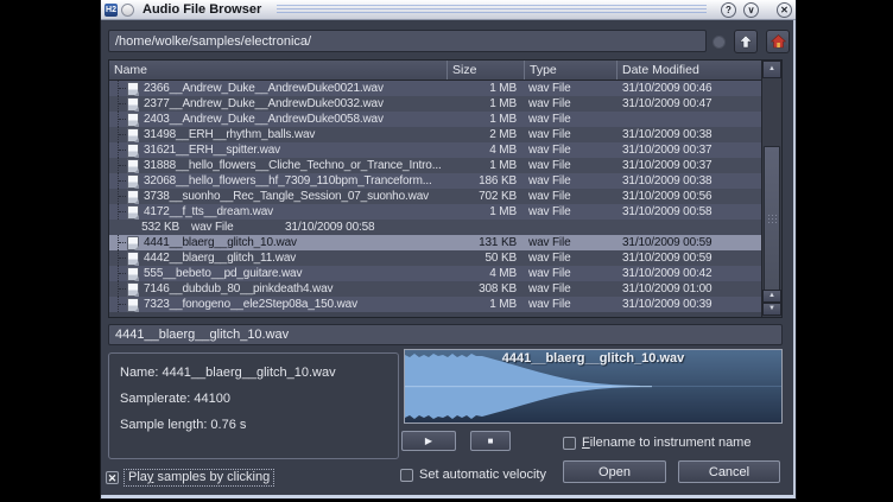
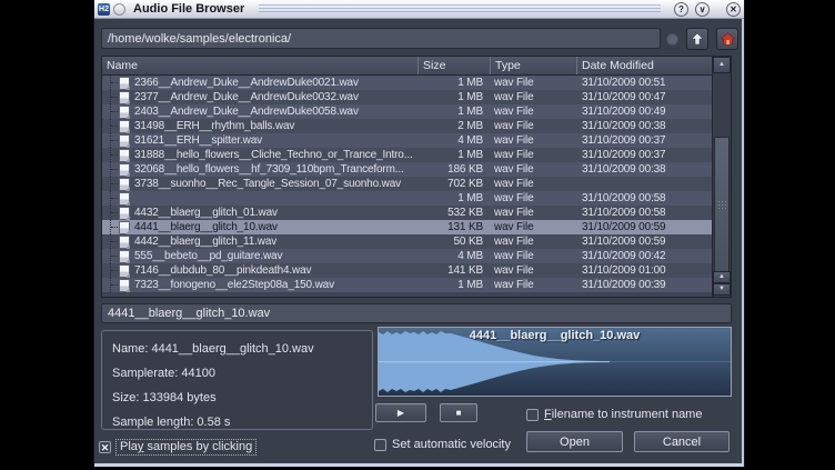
  Audio File Browser
  ?
  ∨
  ✕
  /home/wolke/samples/electronica/
  Name
  Size
  Type
  Date Modified
  2366__Andrew_Duke__AndrewDuke0021.wav
  1 MB
  wav File
- 31/10/2009 00:46
+ 31/10/2009 00:51
  2377__Andrew_Duke__AndrewDuke0032.wav
  1 MB
  wav File
  31/10/2009 00:47
  2403__Andrew_Duke__AndrewDuke0058.wav
  1 MB
  wav File
+ 31/10/2009 00:49
  31498__ERH__rhythm_balls.wav
  2 MB
  wav File
  31/10/2009 00:38
  31621__ERH__spitter.wav
  4 MB
  wav File
  31/10/2009 00:37
  31888__hello_flowers__Cliche_Techno_or_Trance_Intro...
  1 MB
  wav File
  31/10/2009 00:37
  32068__hello_flowers__hf_7309_110bpm_Tranceform...
  186 KB
  wav File
  31/10/2009 00:38
  3738__suonho__Rec_Tangle_Session_07_suonho.wav
  702 KB
  wav File
- 31/10/2009 00:56
- 4172__f_tts__dream.wav
  1 MB
  wav File
  31/10/2009 00:58
+ 4432__blaerg__glitch_01.wav
  532 KB
  wav File
  31/10/2009 00:58
  4441__blaerg__glitch_10.wav
  131 KB
  wav File
  31/10/2009 00:59
  4442__blaerg__glitch_11.wav
  50 KB
  wav File
  31/10/2009 00:59
  555__bebeto__pd_guitare.wav
  4 MB
  wav File
  31/10/2009 00:42
  7146__dubdub_80__pinkdeath4.wav
- 308 KB
+ 141 KB
  wav File
  31/10/2009 01:00
  7323__fonogeno__ele2Step08a_150.wav
  1 MB
  wav File
  31/10/2009 00:39
  4441__blaerg__glitch_10.wav
  Name: 4441__blaerg__glitch_10.wav
  Samplerate: 44100
+ Size: 133984 bytes
- Sample length: 0.76 s
+ Sample length: 0.58 s
  4441__blaerg__glitch_10.wav
  ▶
  ■
  Filename to instrument name
  Set automatic velocity
  ✕
  Play samples by clicking
  Open
  Cancel
